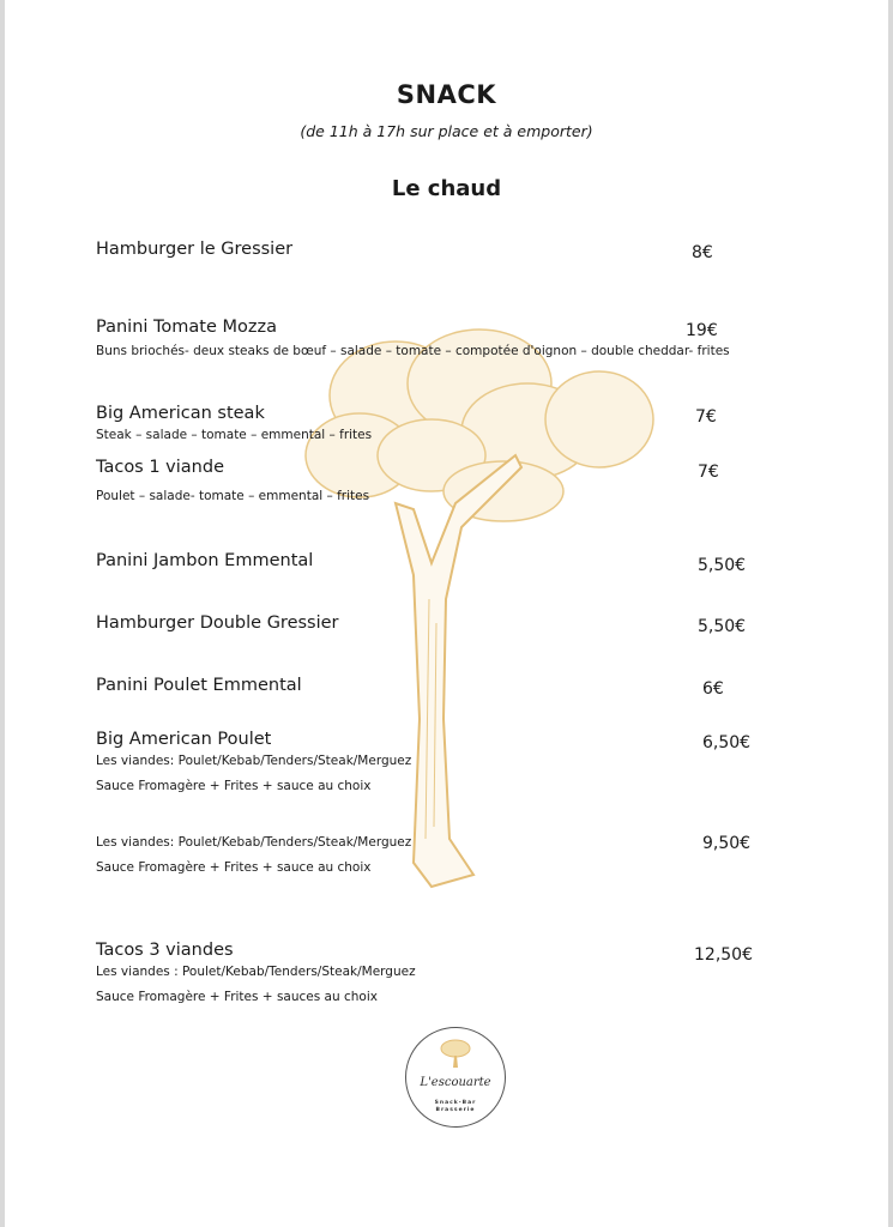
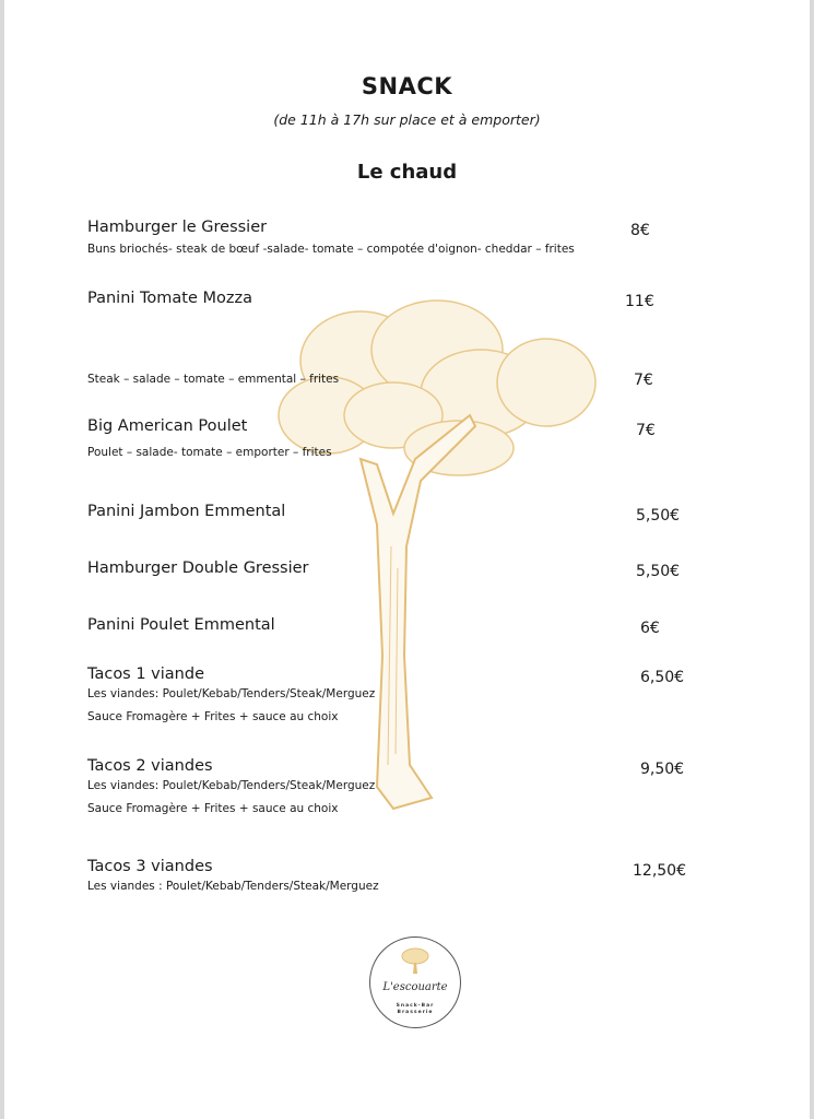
  SNACK
  (de 11h à 17h sur place et à emporter)
  Le chaud
  Hamburger le Gressier
+ Buns briochés- steak de bœuf -salade- tomate – compotée d'oignon- cheddar – frites
  8€
  Panini Tomate Mozza
- Buns briochés- deux steaks de bœuf – salade – tomate – compotée d'oignon – double cheddar- frites
- 19€
+ 11€
- Big American steak
  Steak – salade – tomate – emmental – frites
  7€
- Tacos 1 viande
+ Big American Poulet
- Poulet – salade- tomate – emmental – frites
+ Poulet – salade- tomate – emporter – frites
  7€
  Panini Jambon Emmental
  5,50€
  Hamburger Double Gressier
  5,50€
  Panini Poulet Emmental
  6€
- Big American Poulet
+ Tacos 1 viande
  Les viandes: Poulet/Kebab/Tenders/Steak/Merguez
  Sauce Fromagère + Frites + sauce au choix
  6,50€
+ Tacos 2 viandes
  Les viandes: Poulet/Kebab/Tenders/Steak/Merguez
  Sauce Fromagère + Frites + sauce au choix
  9,50€
  Tacos 3 viandes
  Les viandes : Poulet/Kebab/Tenders/Steak/Merguez
- Sauce Fromagère + Frites + sauces au choix
  12,50€
  L'escouarte
